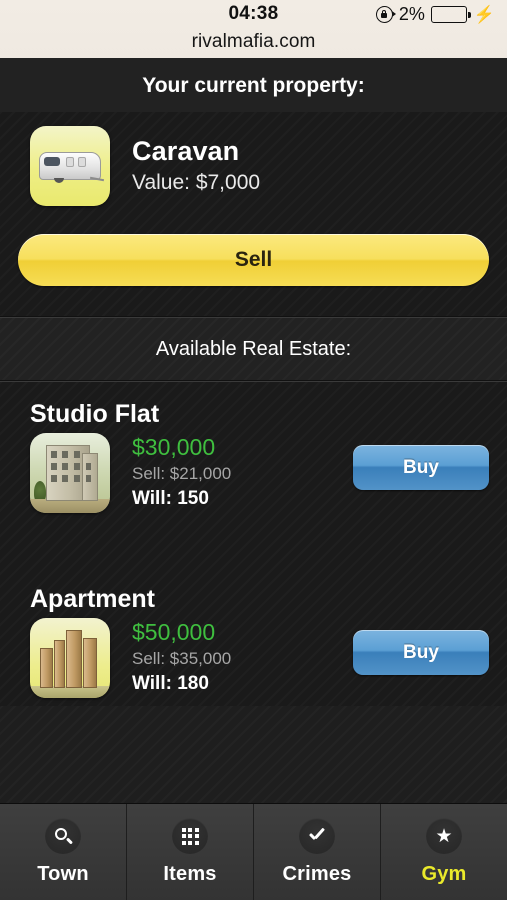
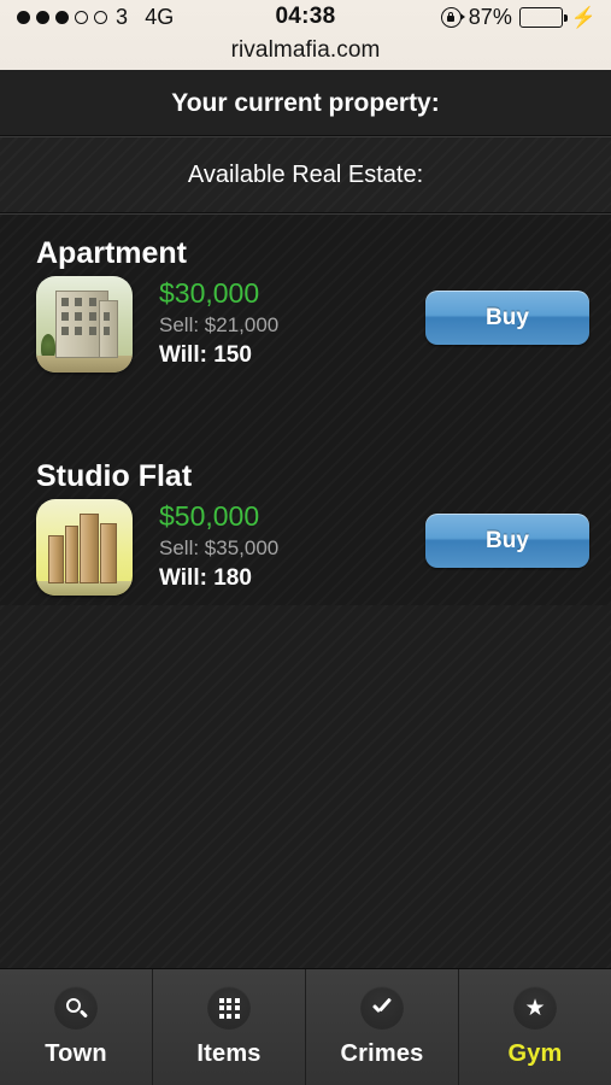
+ 3
+ 4G
  04:38
- 2%
+ 87%
  ⚡
  rivalmafia.com
  Your current property:
- Caravan
- Value: $7,000
- Sell
  Available Real Estate:
- Studio Flat
+ Apartment
  $30,000
  Sell: $21,000
  Will: 150
  Buy
- Apartment
+ Studio Flat
  $50,000
  Sell: $35,000
  Will: 180
  Buy
  Town
  Items
  Crimes
  ★
  Gym
